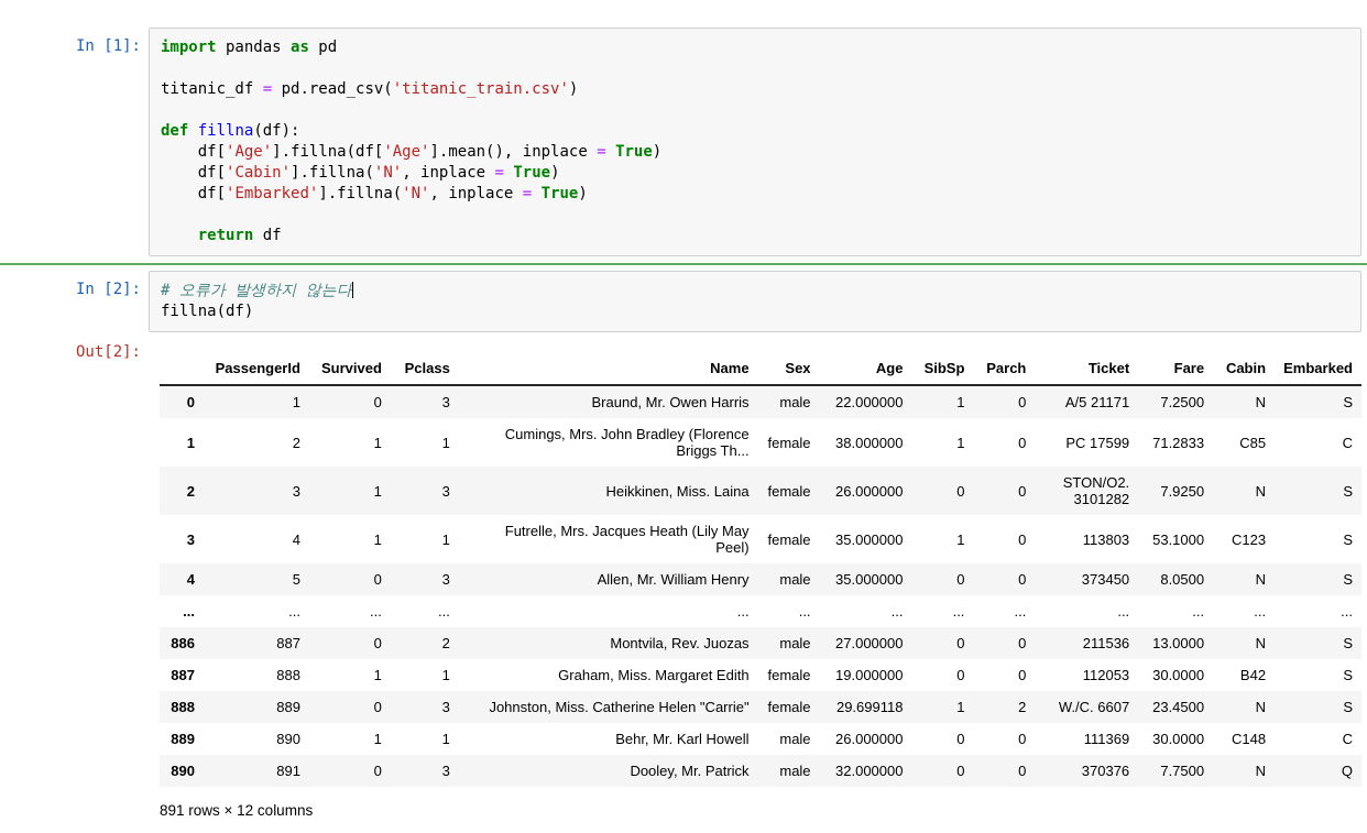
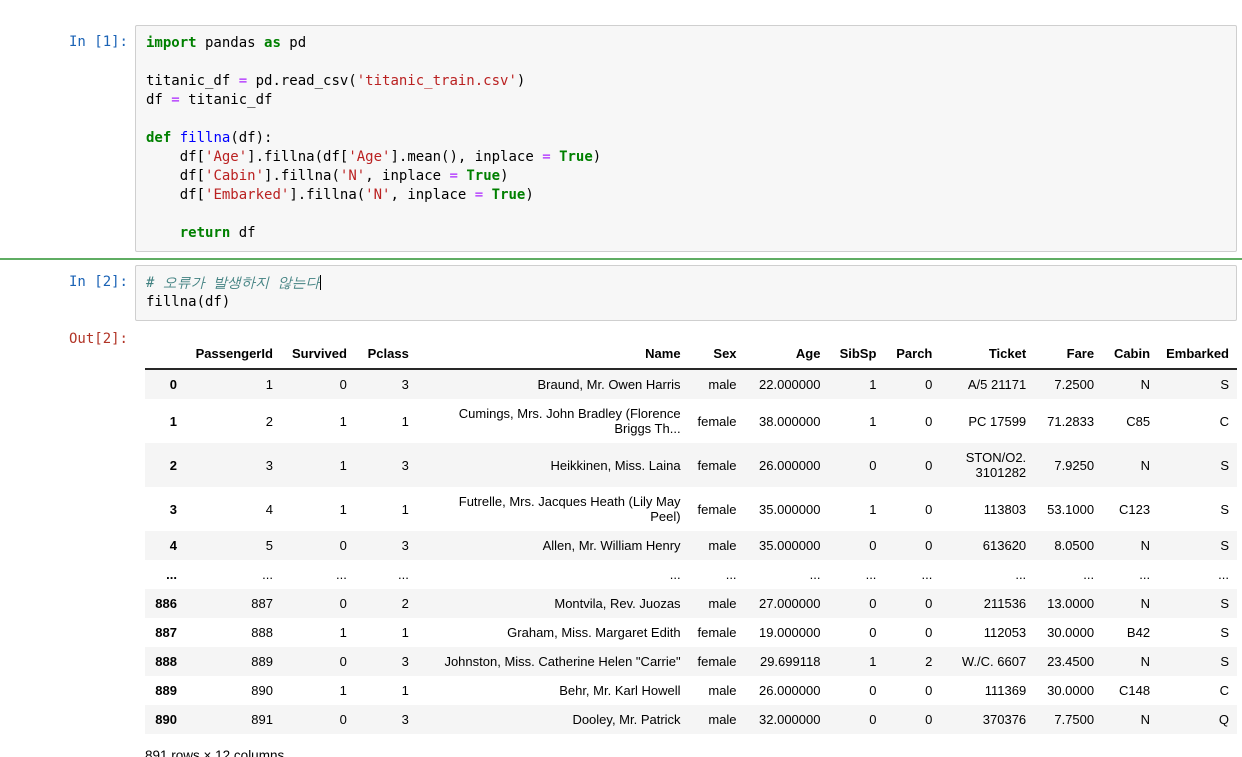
  In [1]:
  import pandas as pd
  titanic_df = pd.read_csv('titanic_train.csv')
+ df = titanic_df
  def fillna(df):
  df['Age'].fillna(df['Age'].mean(), inplace = True)
  df['Cabin'].fillna('N', inplace = True)
  df['Embarked'].fillna('N', inplace = True)
  return df
  In [2]:
  # 오류가 발생하지 않는다
  fillna(df)
  Out[2]:
  	PassengerId	Survived	Pclass	Name	Sex	Age	SibSp	Parch	Ticket	Fare	Cabin	Embarked
  0	1	0	3	Braund, Mr. Owen Harris	male	22.000000	1	0	A/5 21171	7.2500	N	S
  1	2	1	1	Cumings, Mrs. John Bradley (Florence Briggs Th...	female	38.000000	1	0	PC 17599	71.2833	C85	C
  2	3	1	3	Heikkinen, Miss. Laina	female	26.000000	0	0	STON/O2. 3101282	7.9250	N	S
  3	4	1	1	Futrelle, Mrs. Jacques Heath (Lily May Peel)	female	35.000000	1	0	113803	53.1000	C123	S
- 4	5	0	3	Allen, Mr. William Henry	male	35.000000	0	0	373450	8.0500	N	S
+ 4	5	0	3	Allen, Mr. William Henry	male	35.000000	0	0	613620	8.0500	N	S
  ...	...	...	...	...	...	...	...	...	...	...	...	...
  886	887	0	2	Montvila, Rev. Juozas	male	27.000000	0	0	211536	13.0000	N	S
  887	888	1	1	Graham, Miss. Margaret Edith	female	19.000000	0	0	112053	30.0000	B42	S
  888	889	0	3	Johnston, Miss. Catherine Helen "Carrie"	female	29.699118	1	2	W./C. 6607	23.4500	N	S
  889	890	1	1	Behr, Mr. Karl Howell	male	26.000000	0	0	111369	30.0000	C148	C
  890	891	0	3	Dooley, Mr. Patrick	male	32.000000	0	0	370376	7.7500	N	Q
  891 rows × 12 columns
